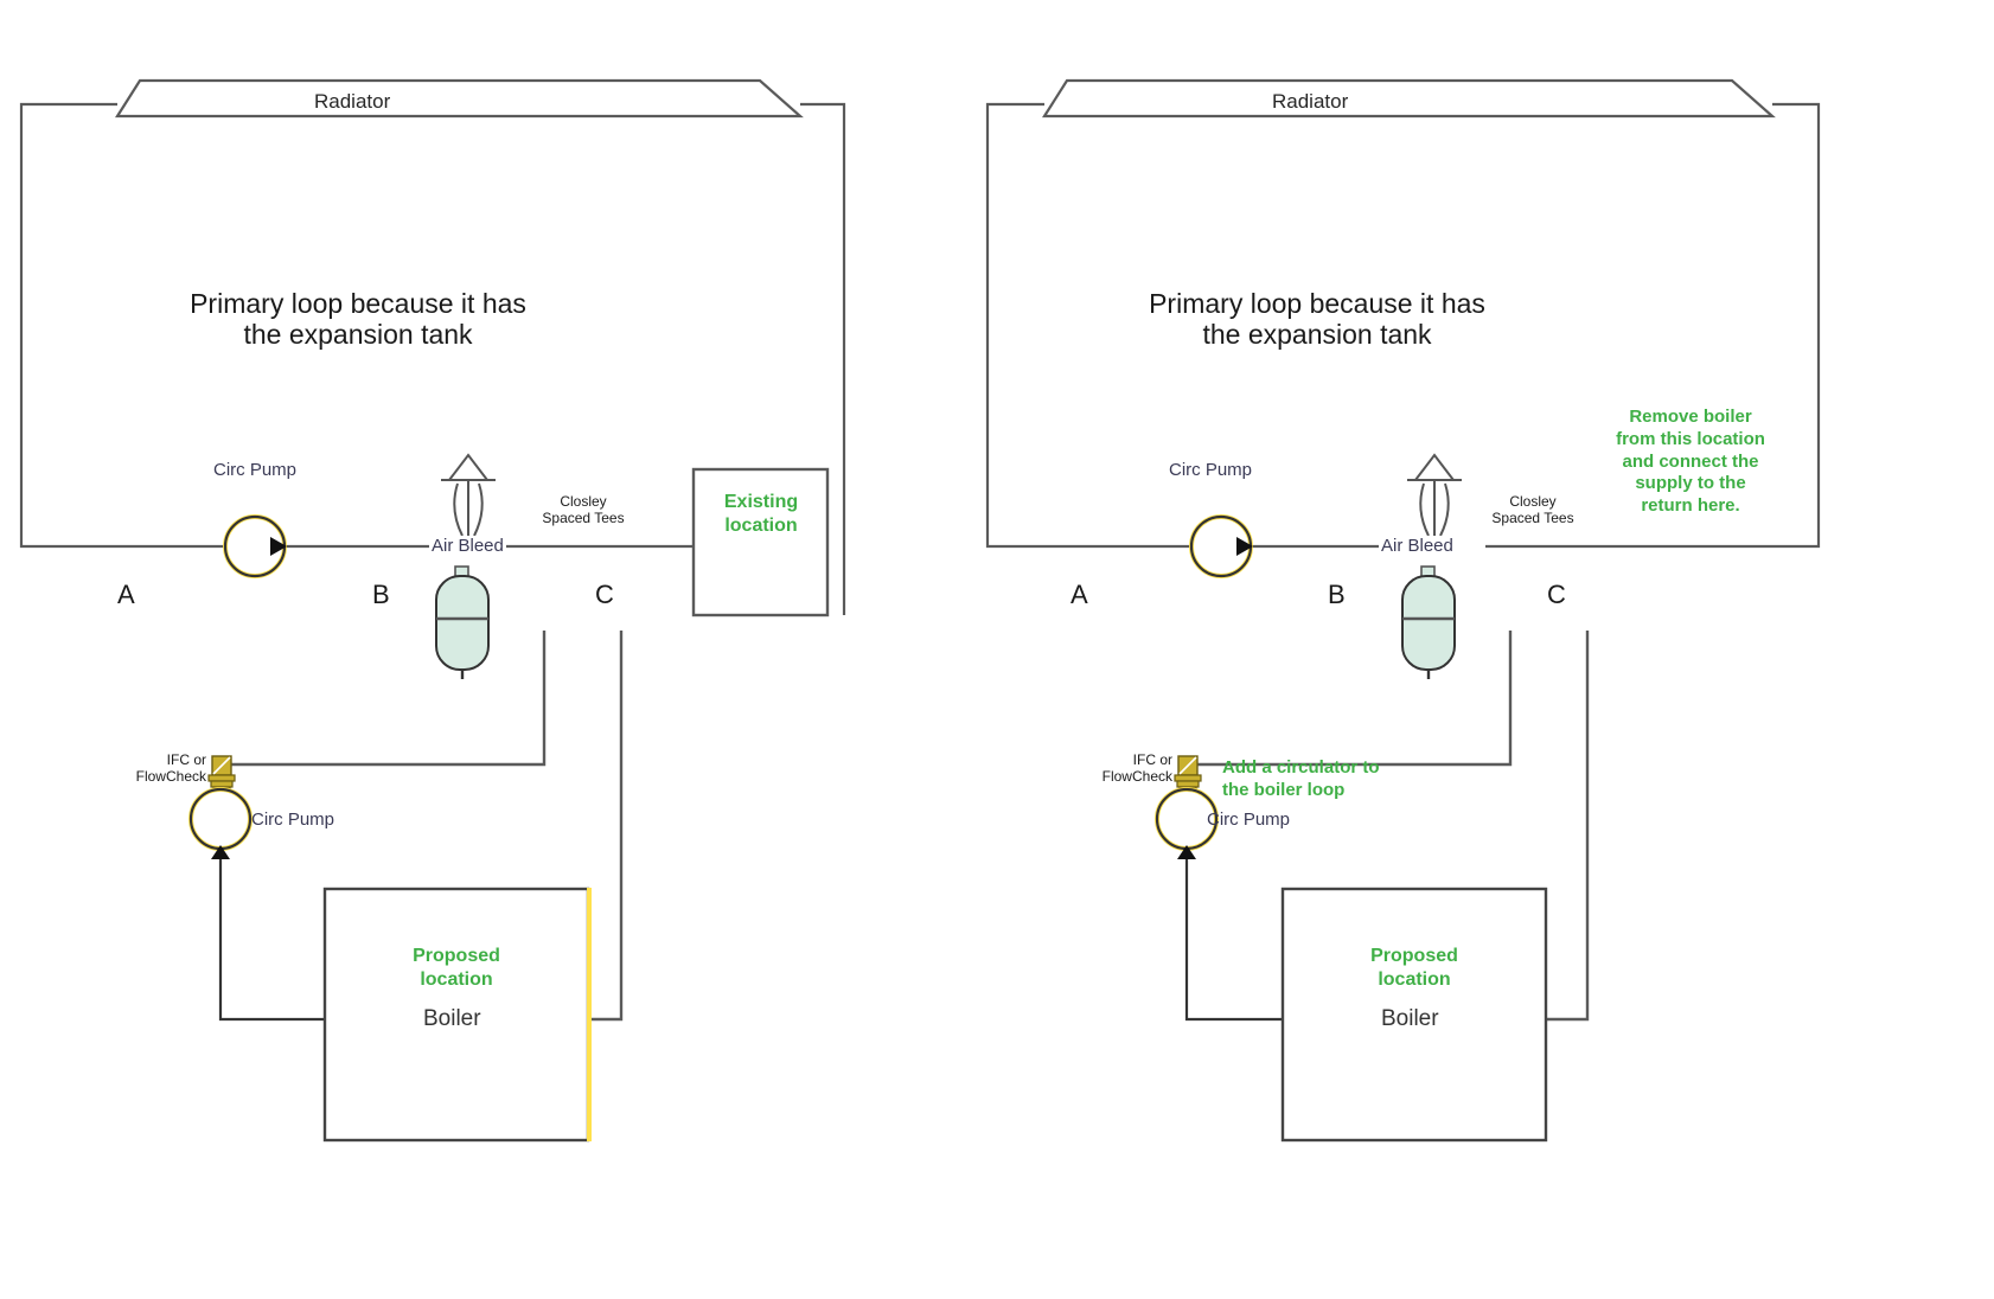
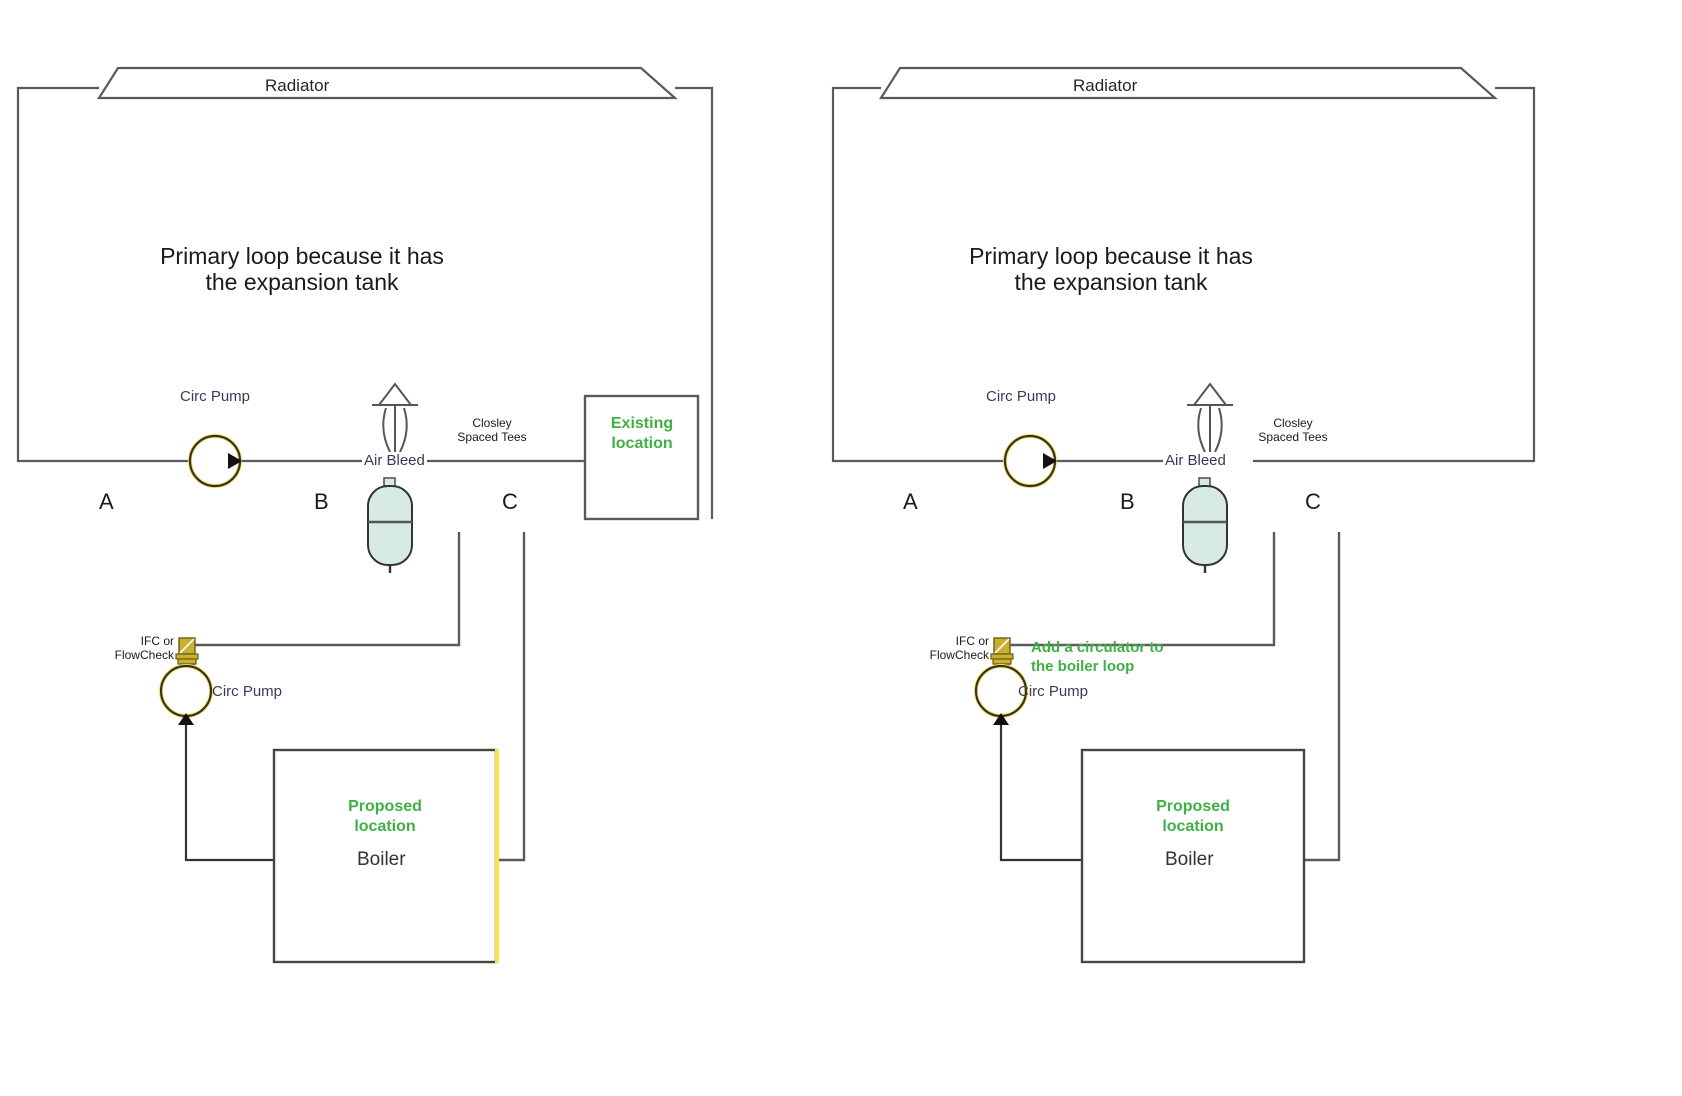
  Radiator
  Primary loop because it has
  the expansion tank
  Circ Pump
  Air Bleed
  Closley
  Spaced Tees
  A
  B
  C
  Existing
  location
  IFC or
  FlowCheck
  Circ Pump
  Proposed
  location
  Boiler
  Radiator
  Primary loop because it has
  the expansion tank
- Remove boiler
- from this location
- and connect the
- supply to the
- return here.
  Circ Pump
  Air Bleed
  Closley
  Spaced Tees
  A
  B
  C
  IFC or
  FlowCheck
  Add a circulator to
  the boiler loop
  Circ Pump
  Proposed
  location
  Boiler
